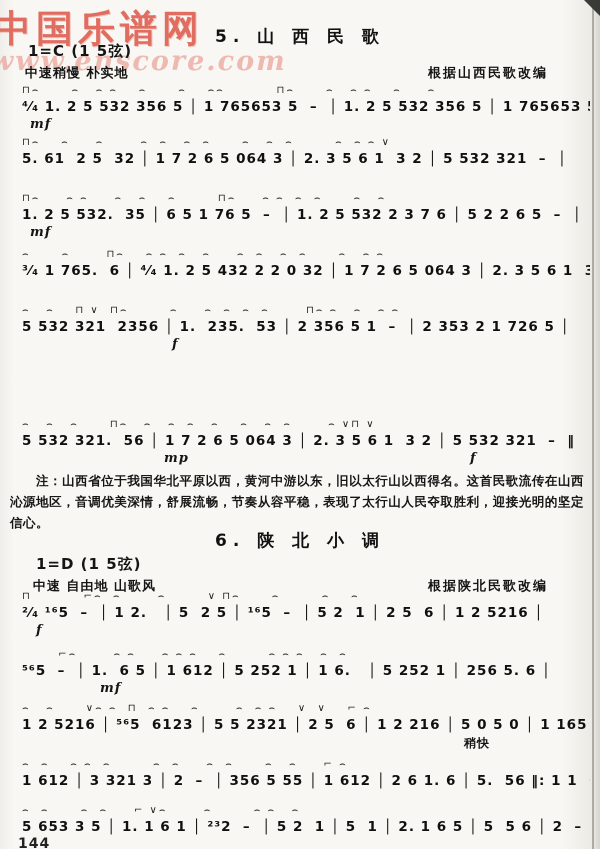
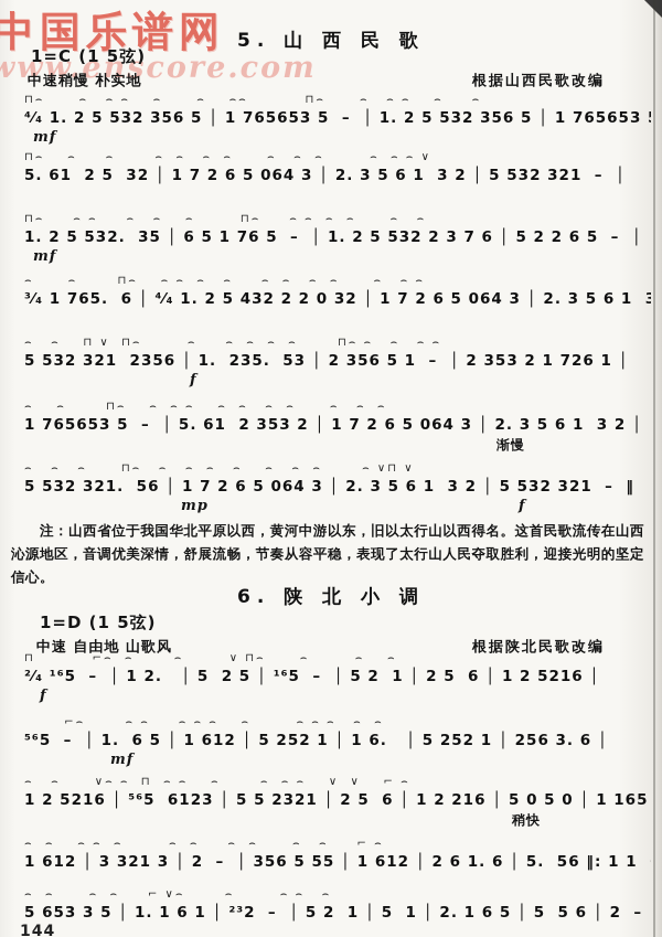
  中国乐谱网
  www.enscore.com
  5. 山 西 民 歌
  1=C (1 5弦)
  中速稍慢 朴实地
  根据山西民歌改编
  ⊓⌢ ⌢ ⌢ ⌢ ⌢ ⌢ ⌢⌢ ⊓⌢ ⌢ ⌢ ⌢ ⌢ ⌢
  ⁴⁄₄ 1. 2 5 532 356 5 │ 1 765653 5 – │ 1. 2 5 532 356 5 │ 1 765653
  mf
  ⊓⌢ ⌢ ⌢ ⌢ ⌢ ⌢ ⌢ ⌢ ⌢ ⌢ ⌢ ⌢ ⌢ ∨
  5. 61 2 5 32 │ 1 7 2 6 5 064 3 │ 2. 3 5 6 1 3 2 │ 5 532 321 – │
  ⊓⌢ ⌢ ⌢ ⌢ ⌢ ⌢ ⊓⌢ ⌢ ⌢ ⌢ ⌢ ⌢ ⌢
  1. 2 5 532. 35 │ 6 5 1 76 5 – │ 1. 2 5 532 2 3 7 6 │ 5 2 2 6 5 – │
  mf
  ⌢ ⌢ ⊓⌢ ⌢ ⌢ ⌢ ⌢ ⌢ ⌢ ⌢ ⌢ ⌢ ⌢ ⌢
  ³⁄₄ 1 765. 6 │ ⁴⁄₄ 1. 2 5 432 2 2 0 32 │ 1 7 2 6 5 064 3 │ 2. 3 5 6 1 3
  ⌢ ⌢ ⊓ ∨ ⊓⌢ ⌢ ⌢ ⌢ ⌢ ⌢ ⊓⌢ ⌢ ⌢ ⌢ ⌢
- 5 532 321 2356 │ 1. 235. 53 │ 2 356 5 1 – │ 2 353 2 1 726 5 │
+ 5 532 321 2356 │ 1. 235. 53 │ 2 356 5 1 – │ 2 353 2 1 726 1 │
  f
+ ⌢ ⌢ ⊓⌢ ⌢ ⌢ ⌢ ⌢ ⌢ ⌢ ⌢ ⌢ ⌢ ⌢
+ 1 765653 5 – │ 5. 61 2 353 2 │ 1 7 2 6 5 064 3 │ 2. 3 5 6 1 3 2 │
+ 渐慢
  ⌢ ⌢ ⌢ ⊓⌢ ⌢ ⌢ ⌢ ⌢ ⌢ ⌢ ⌢ ⌢ ∨⊓ ∨
  5 532 321. 56 │ 1 7 2 6 5 064 3 │ 2. 3 5 6 1 3 2 │ 5 532 321 – ‖
  mp
  f
  注：山西省位于我国华北平原以西，黄河中游以东，旧以太行山以西得名。这首民歌流传在山西沁源地区，音调优美深情，舒展流畅，节奏从容平稳，表现了太行山人民夺取胜利，迎接光明的坚定信心。
  6. 陕 北 小 调
  1=D (1 5弦)
  中速 自由地 山歌风
  根据陕北民歌改编
  ⊓ ⌐⌢ ⌢ ⌢ ∨ ⊓⌢ ⌢ ⌢ ⌢
  ²⁄₄ ¹⁶5 – │ 1 2. │ 5 2 5 │ ¹⁶5 – │ 5 2 1 │ 2 5 6 │ 1 2 5216 │
  f
  ⌐⌢ ⌢ ⌢ ⌢ ⌢ ⌢ ⌢ ⌢ ⌢ ⌢ ⌢ ⌢
- ⁵⁶5 – │ 1. 6 5 │ 1 612 │ 5 252 1 │ 1 6. │ 5 252 1 │ 256 5. 6 │
+ ⁵⁶5 – │ 1. 6 5 │ 1 612 │ 5 252 1 │ 1 6. │ 5 252 1 │ 256 3. 6 │
  mf
  ⌢ ⌢ ∨⌢ ⌢ ⊓ ⌢ ⌢ ⌢ ⌢ ⌢ ⌢ ∨ ∨ ⌐ ⌢
  1 2 5216 │ ⁵⁶5 6123 │ 5 5 2321 │ 2 5 6 │ 1 2 216 │ 5 0 5 0 │ 1 165
  稍快
  ⌢ ⌢ ⌢ ⌢ ⌢ ⌢ ⌢ ⌢ ⌢ ⌢ ⌢ ⌐ ⌢
  1 612 │ 3 321 3 │ 2 – │ 356 5 55 │ 1 612 │ 2 6 1. 6 │ 5. 56 ‖: 1 1
  ⌢ ⌢ ⌢ ⌢ ⌐ ∨⌢ ⌢ ⌢ ⌢ ⌢
  5 653 3 5 │ 1. 1 6 1 │ ²³2 – │ 5 2 1 │ 5 1 │ 2. 1 6 5 │ 5 5 6 │ 2 –
  144
